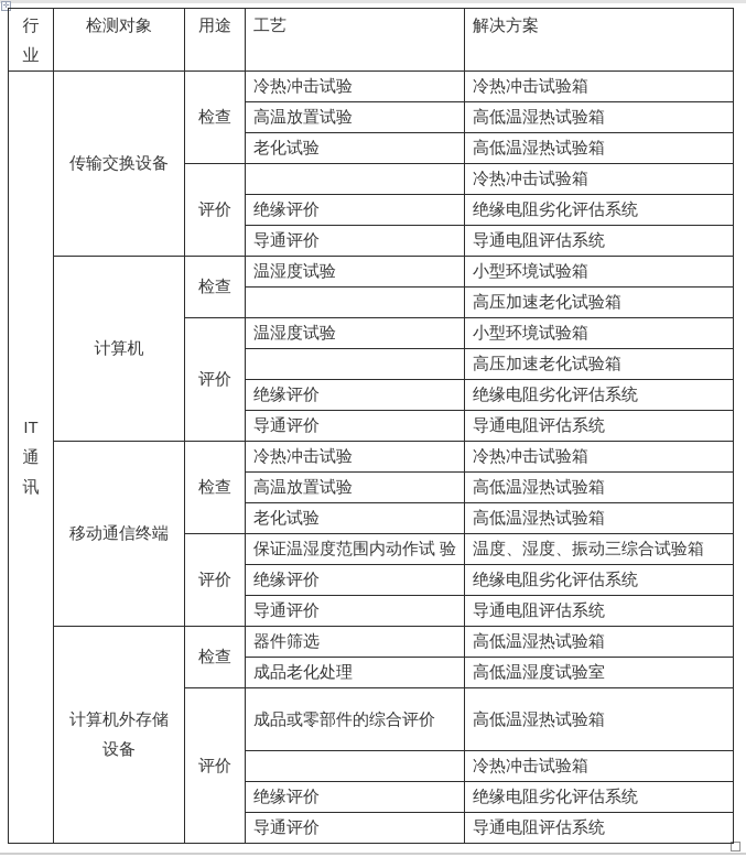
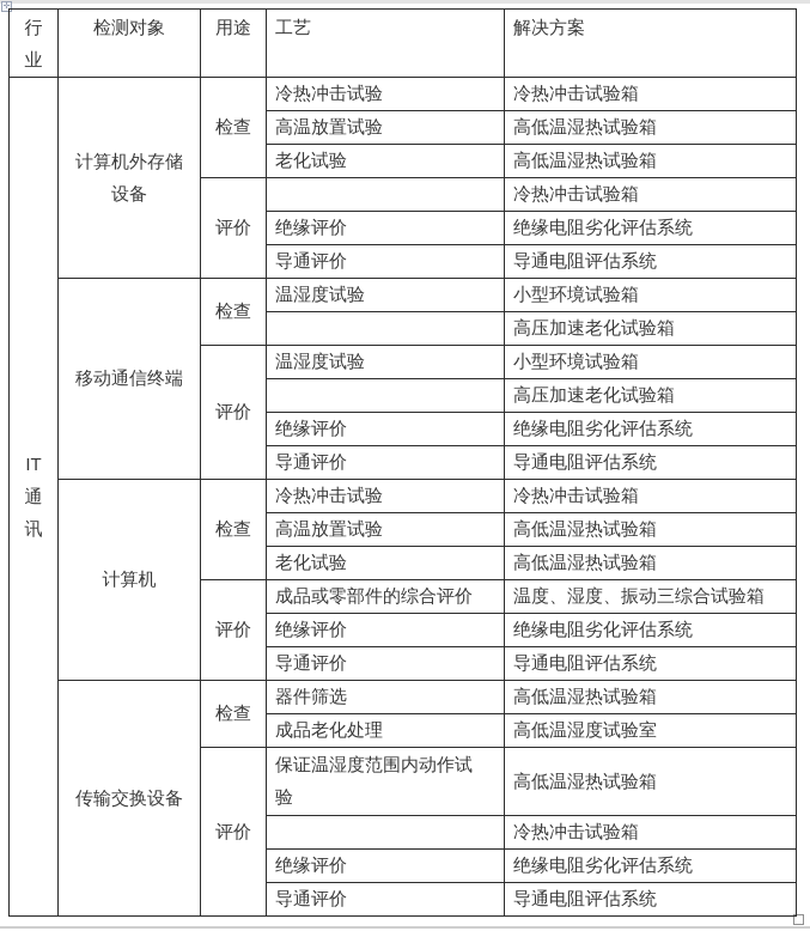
  行 业	检测对象	用途	工艺	解决方案
- IT 通 讯	传输交换设备	检查	冷热冲击试验	冷热冲击试验箱
+ IT 通 讯	计算机外存储 设备	检查	冷热冲击试验	冷热冲击试验箱
  高温放置试验	高低温湿热试验箱
  老化试验	高低温湿热试验箱
  评价		冷热冲击试验箱
  绝缘评价	绝缘电阻劣化评估系统
  导通评价	导通电阻评估系统
- 计算机	检查	温湿度试验	小型环境试验箱
+ 移动通信终端	检查	温湿度试验	小型环境试验箱
  	高压加速老化试验箱
  评价	温湿度试验	小型环境试验箱
  	高压加速老化试验箱
  绝缘评价	绝缘电阻劣化评估系统
  导通评价	导通电阻评估系统
- 移动通信终端	检查	冷热冲击试验	冷热冲击试验箱
+ 计算机	检查	冷热冲击试验	冷热冲击试验箱
  高温放置试验	高低温湿热试验箱
  老化试验	高低温湿热试验箱
- 评价	保证温湿度范围内动作试 验	温度、湿度、振动三综合试验箱
+ 评价	成品或零部件的综合评价	温度、湿度、振动三综合试验箱
  绝缘评价	绝缘电阻劣化评估系统
  导通评价	导通电阻评估系统
- 计算机外存储 设备	检查	器件筛选	高低温湿热试验箱
+ 传输交换设备	检查	器件筛选	高低温湿热试验箱
  成品老化处理	高低温湿度试验室
- 评价	成品或零部件的综合评价	高低温湿热试验箱
+ 评价	保证温湿度范围内动作试 验	高低温湿热试验箱
  	冷热冲击试验箱
  绝缘评价	绝缘电阻劣化评估系统
  导通评价	导通电阻评估系统
